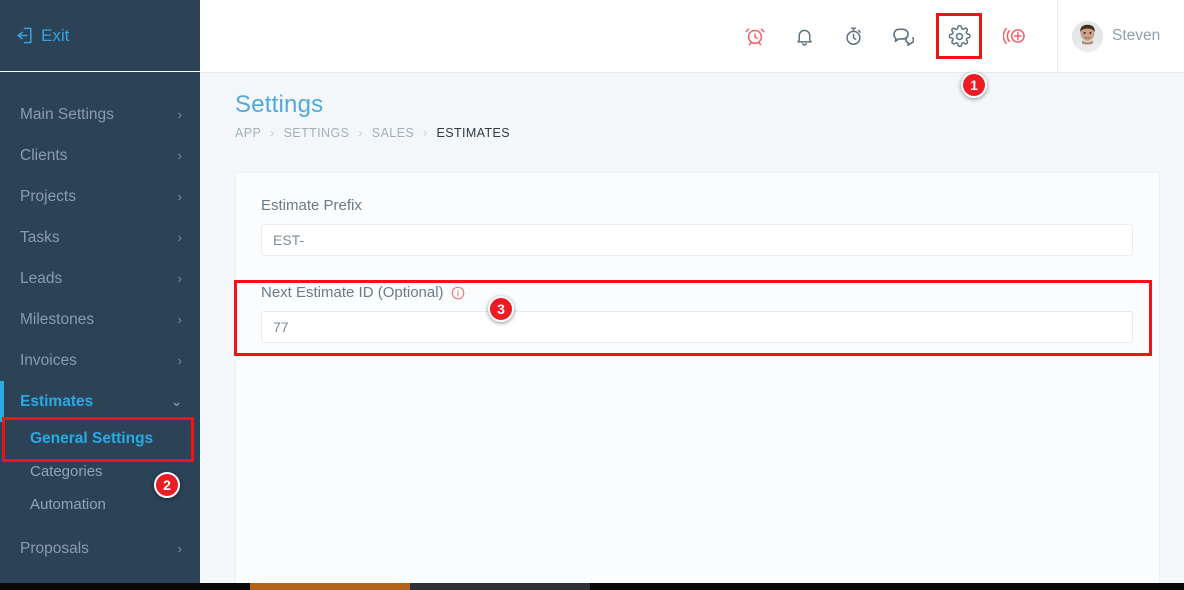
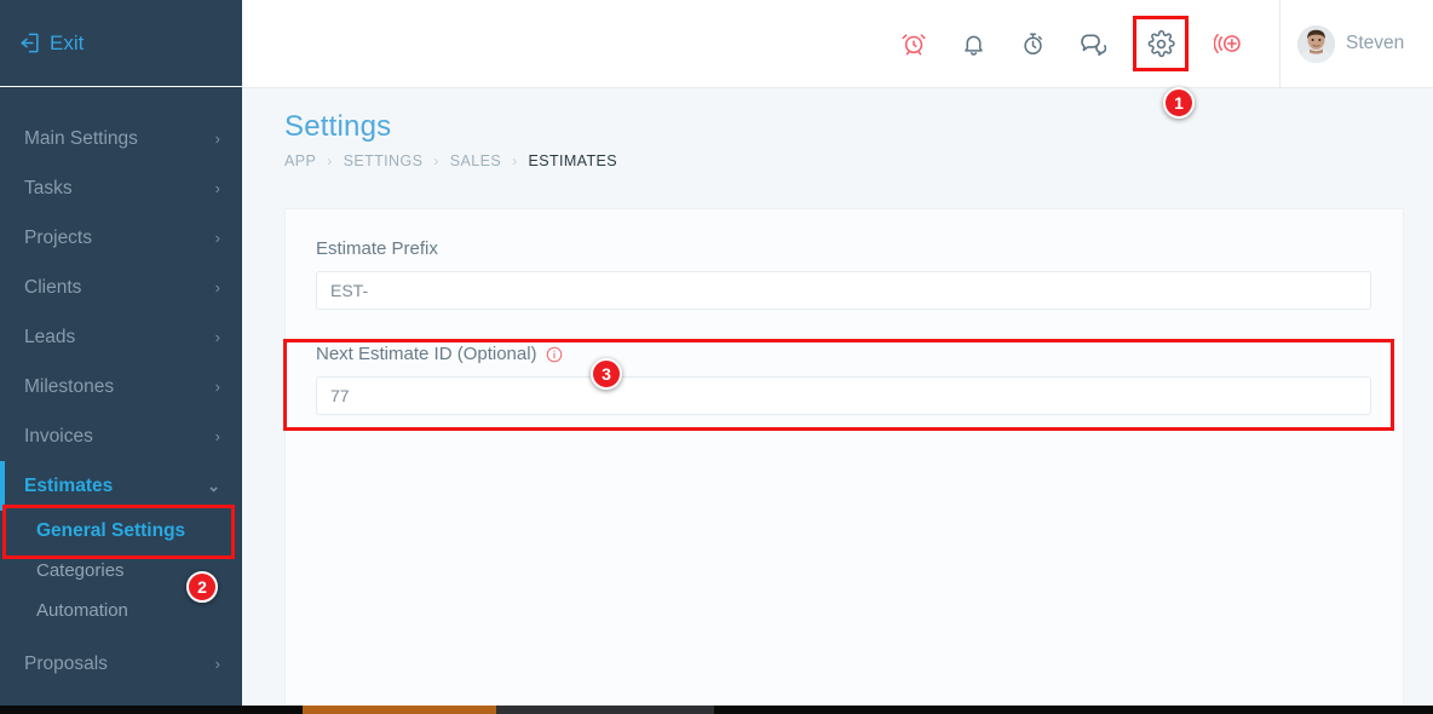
  Exit
  Main Settings
  ›
- Clients
+ Tasks
  ›
  Projects
  ›
- Tasks
+ Clients
  ›
  Leads
  ›
  Milestones
  ›
  Invoices
  ›
  Estimates
  ⌄
  General Settings
  Categories
  Automation
  Proposals
  ›
  Steven
  Settings
  APP
  ›
  SETTINGS
  ›
  SALES
  ›
  ESTIMATES
  Estimate Prefix
  EST-
  Next Estimate ID (Optional)
  77
  1
  2
  3
